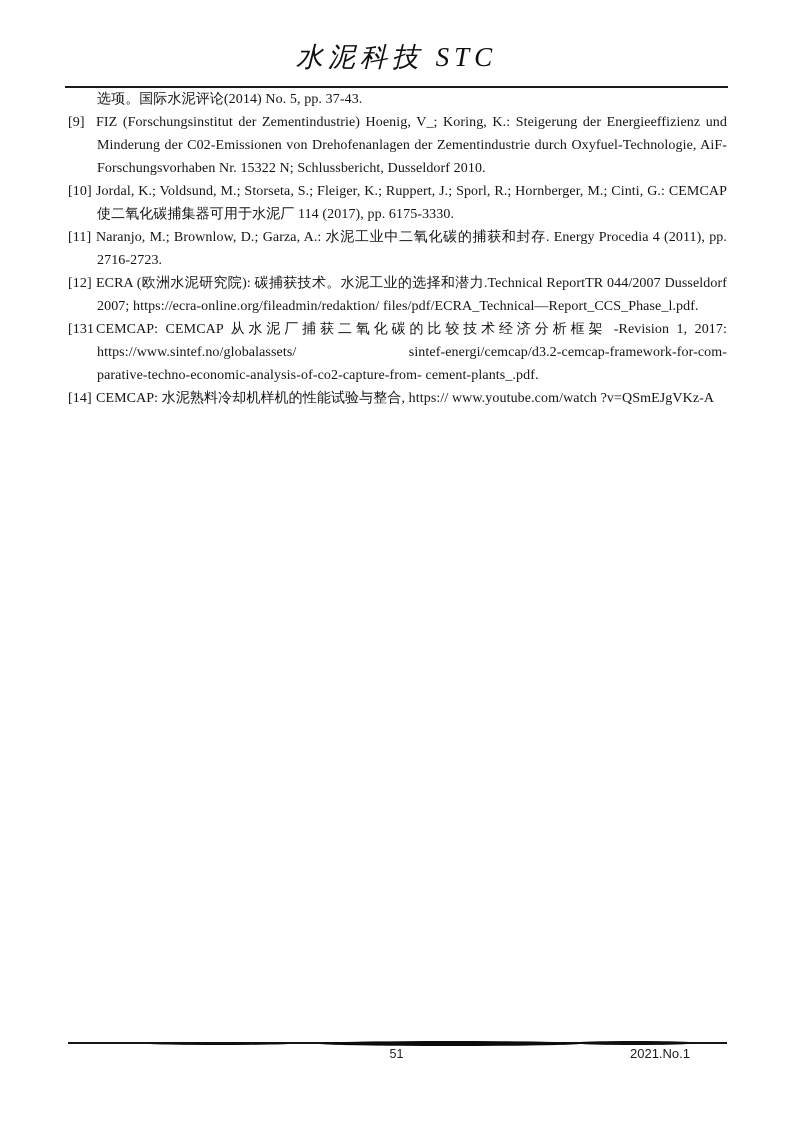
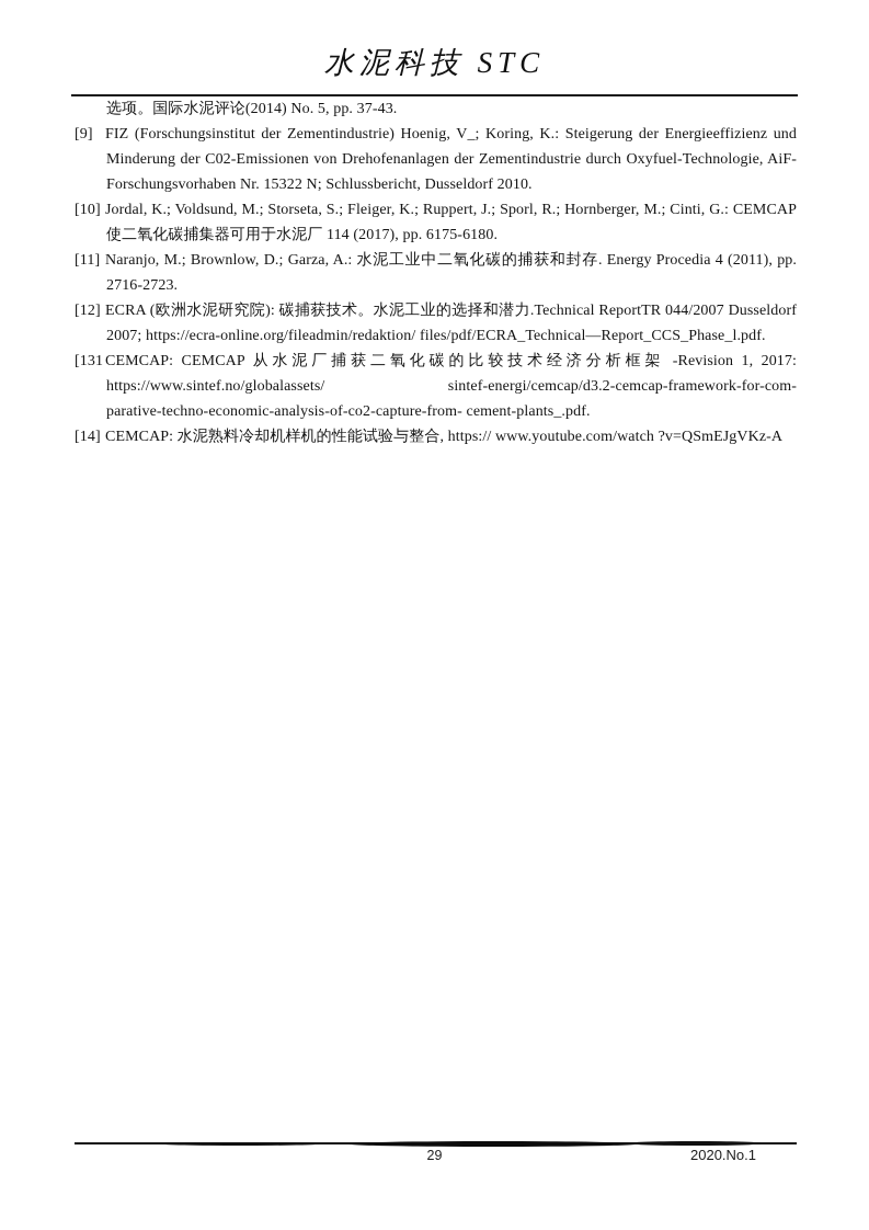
  水泥科技 STC
  选项。国际水泥评论(2014) No. 5, pp. 37-43.
  [9] FIZ (Forschungsinstitut der Zementindustrie) Hoenig, V_; Koring, K.: Steigerung der Energieeffizienz und
  Minderung der C02-Emissionen von Drehofenanlagen der Zementindustrie durch Oxyfuel-Technologie, AiF-
  Forschungsvorhaben Nr. 15322 N; Schlussbericht, Dusseldorf 2010.
  [10] Jordal, K.; Voldsund, M.; Storseta, S.; Fleiger, K.; Ruppert, J.; Sporl, R.; Hornberger, M.; Cinti, G.: CEMCAP
- 使二氧化碳捕集器可用于水泥厂 114 (2017), pp. 6175-3330.
+ 使二氧化碳捕集器可用于水泥厂 114 (2017), pp. 6175-6180.
  [11] Naranjo, M.; Brownlow, D.; Garza, A.: 水泥工业中二氧化碳的捕获和封存. Energy Procedia 4 (2011), pp.
  2716-2723.
  [12] ECRA (欧洲水泥研究院): 碳捕获技术。水泥工业的选择和潜力.Technical ReportTR 044/2007 Dusseldorf
  2007; https://ecra-online.org/fileadmin/redaktion/ files/pdf/ECRA_Technical—Report_CCS_Phase_l.pdf.
  [131 CEMCAP: CEMCAP 从水泥厂捕获二氧化碳的比较技术经济分析框架 -Revision 1, 2017:
  https://www.sintef.no/globalassets/
  sintef-energi/cemcap/d3.2-cemcap-framework-for-com-
  parative-techno-economic-analysis-of-co2-capture-from- cement-plants_.pdf.
  [14] CEMCAP: 水泥熟料冷却机样机的性能试验与整合, https:// www.youtube.com/watch ?v=QSmEJgVKz-A
- 51
+ 29
- 2021.No.1
+ 2020.No.1
